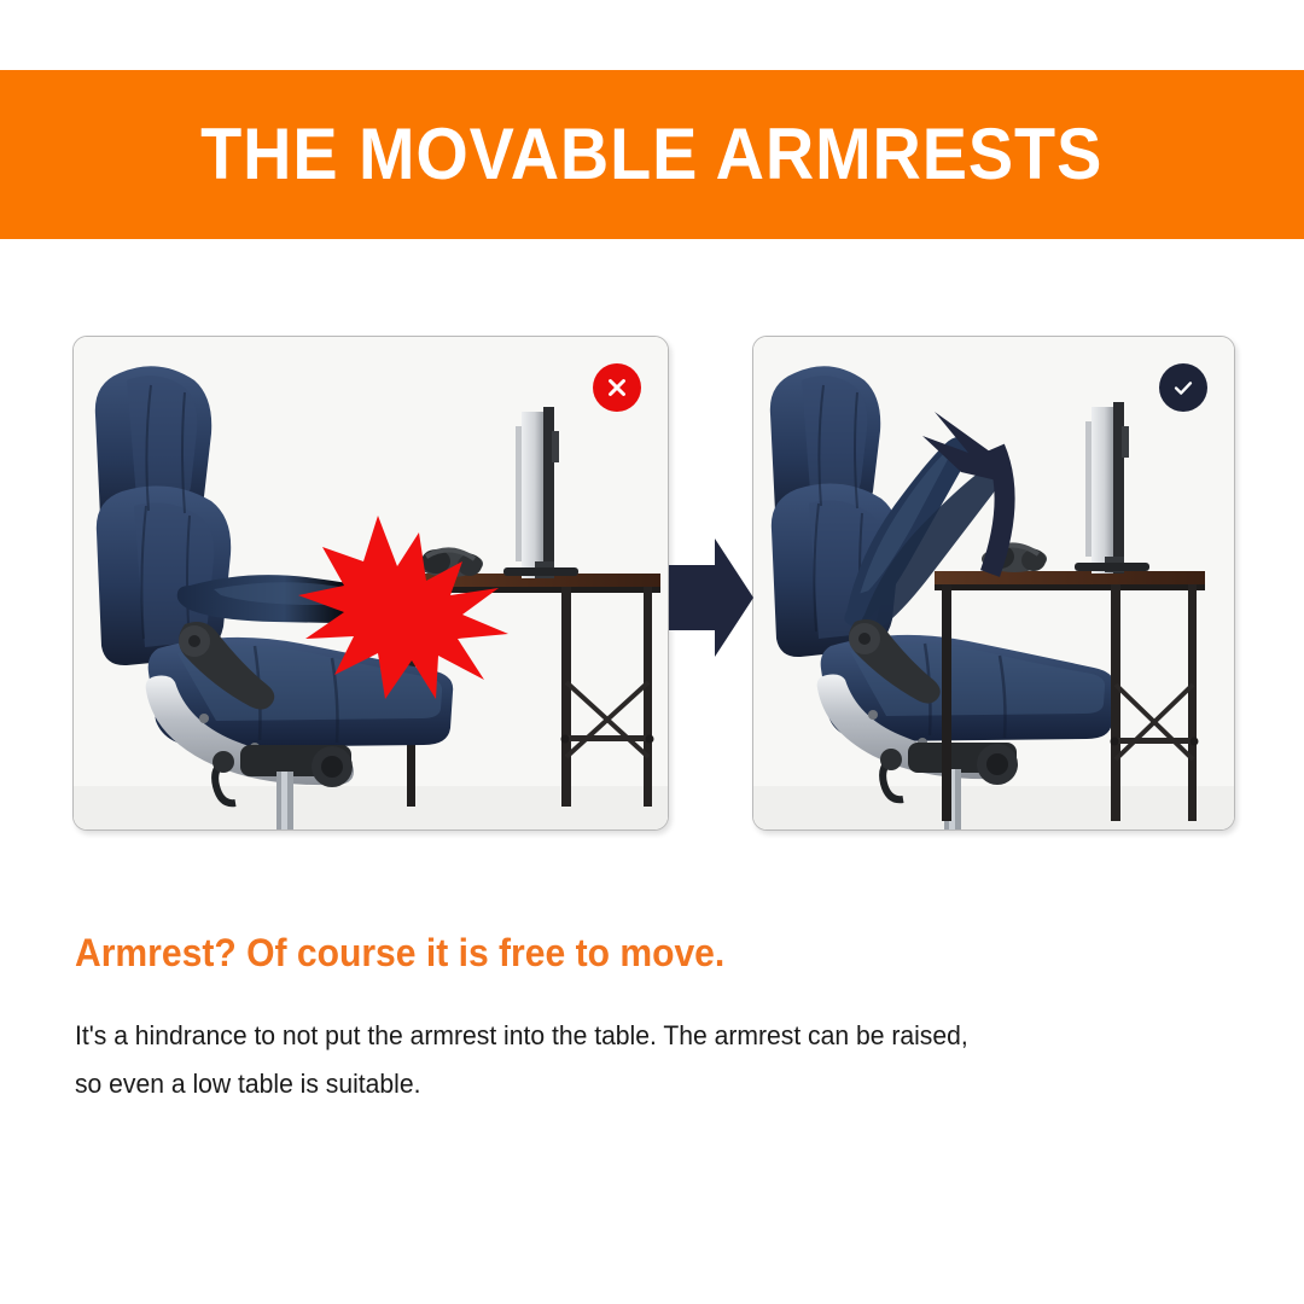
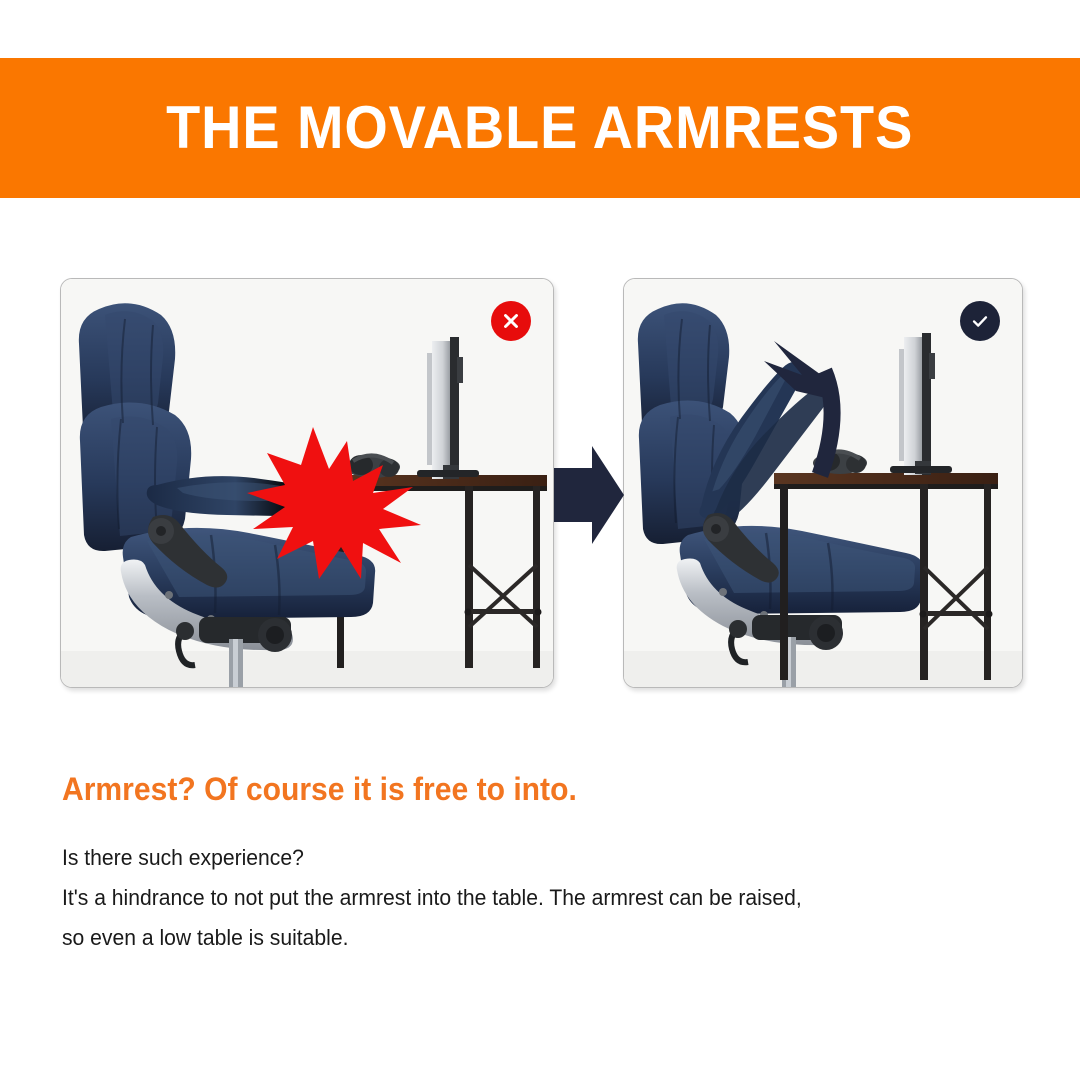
  THE MOVABLE ARMRESTS
- Armrest? Of course it is free to move.
+ Armrest? Of course it is free to into.
+ Is there such experience?
  It's a hindrance to not put the armrest into the table. The armrest can be raised,
  so even a low table is suitable.
